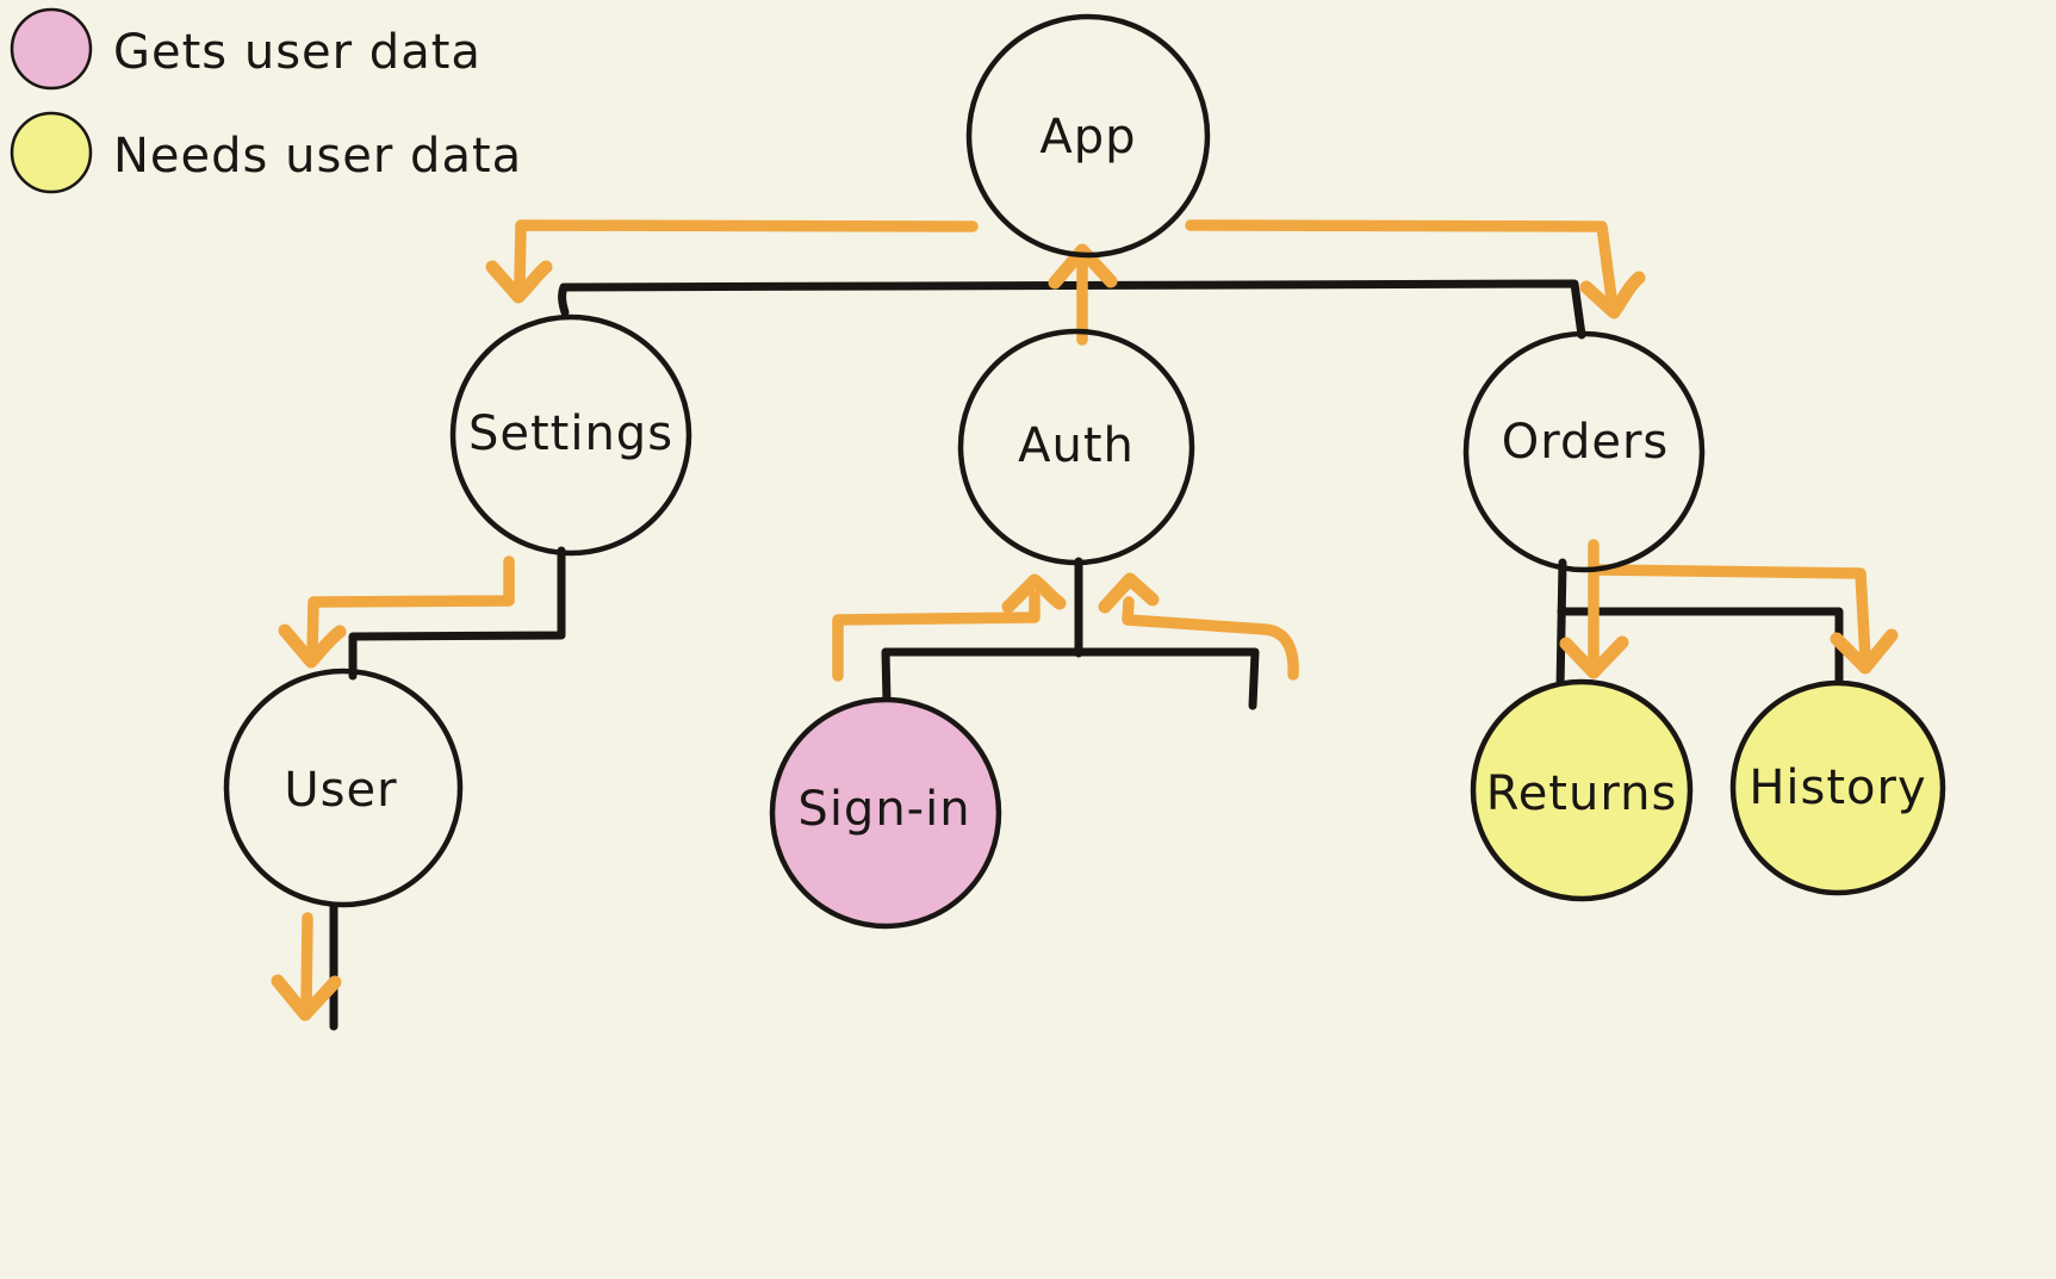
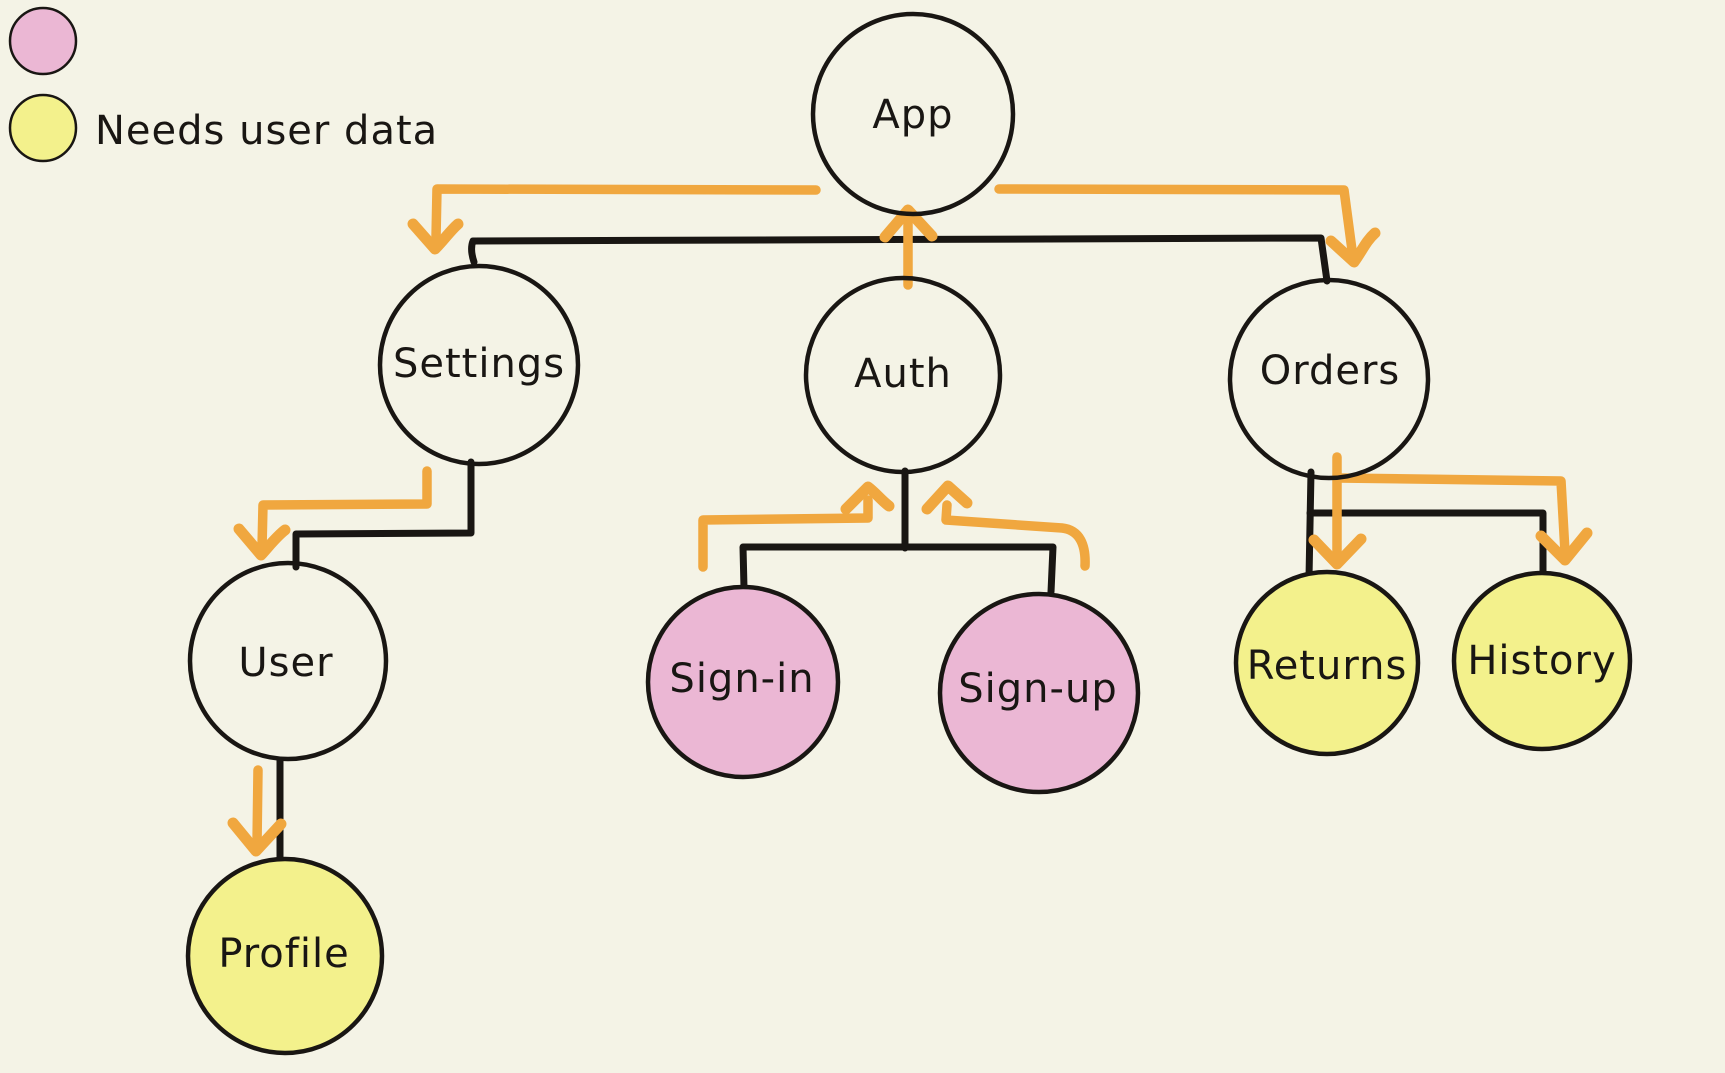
- Gets user data
  Needs user data
  App
  Settings
  Auth
  Orders
  User
+ Profile
  Sign-in
+ Sign-up
  Returns
  History
